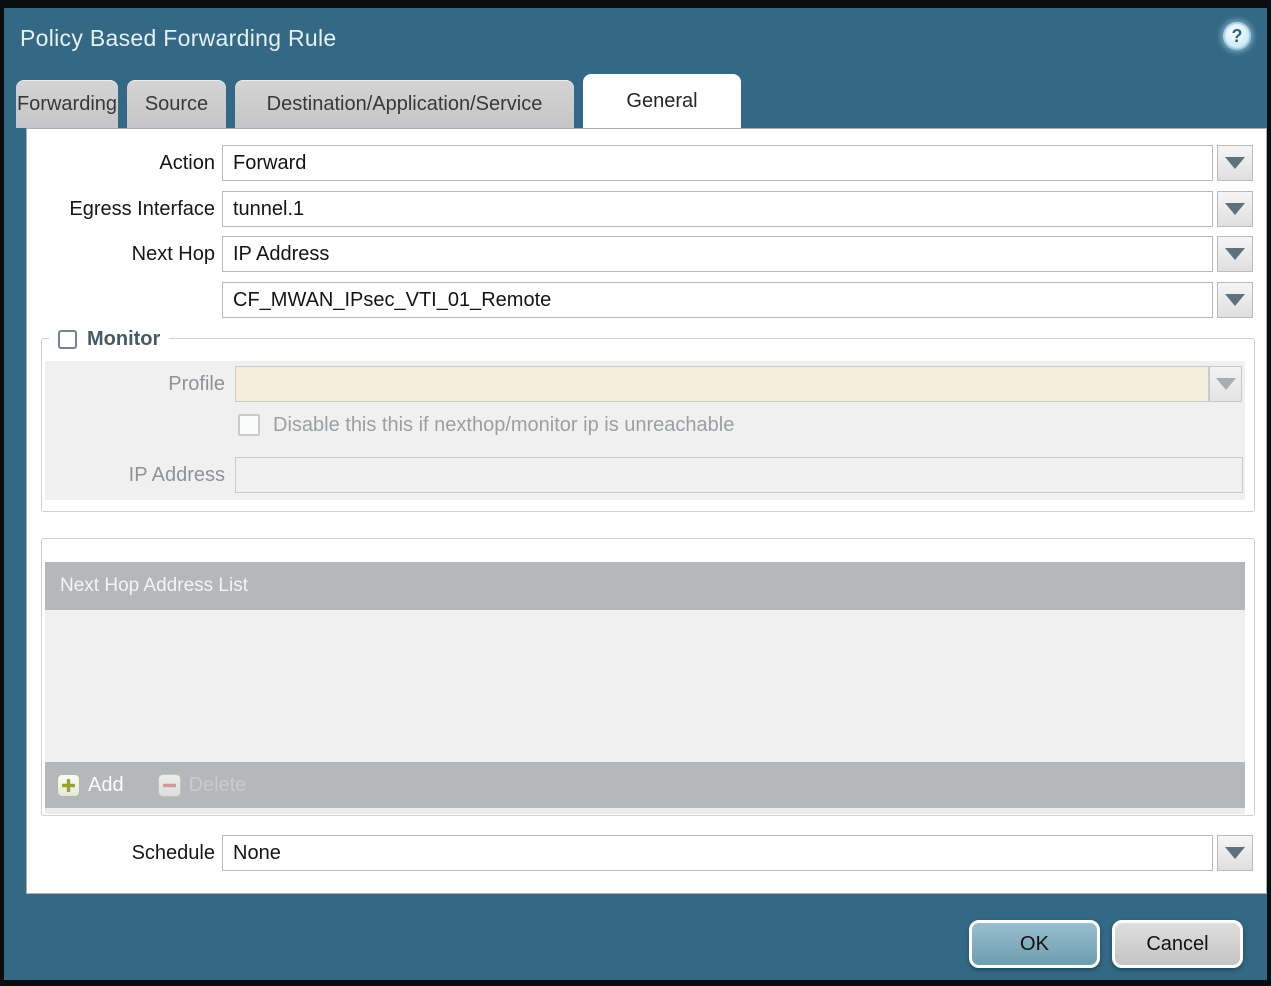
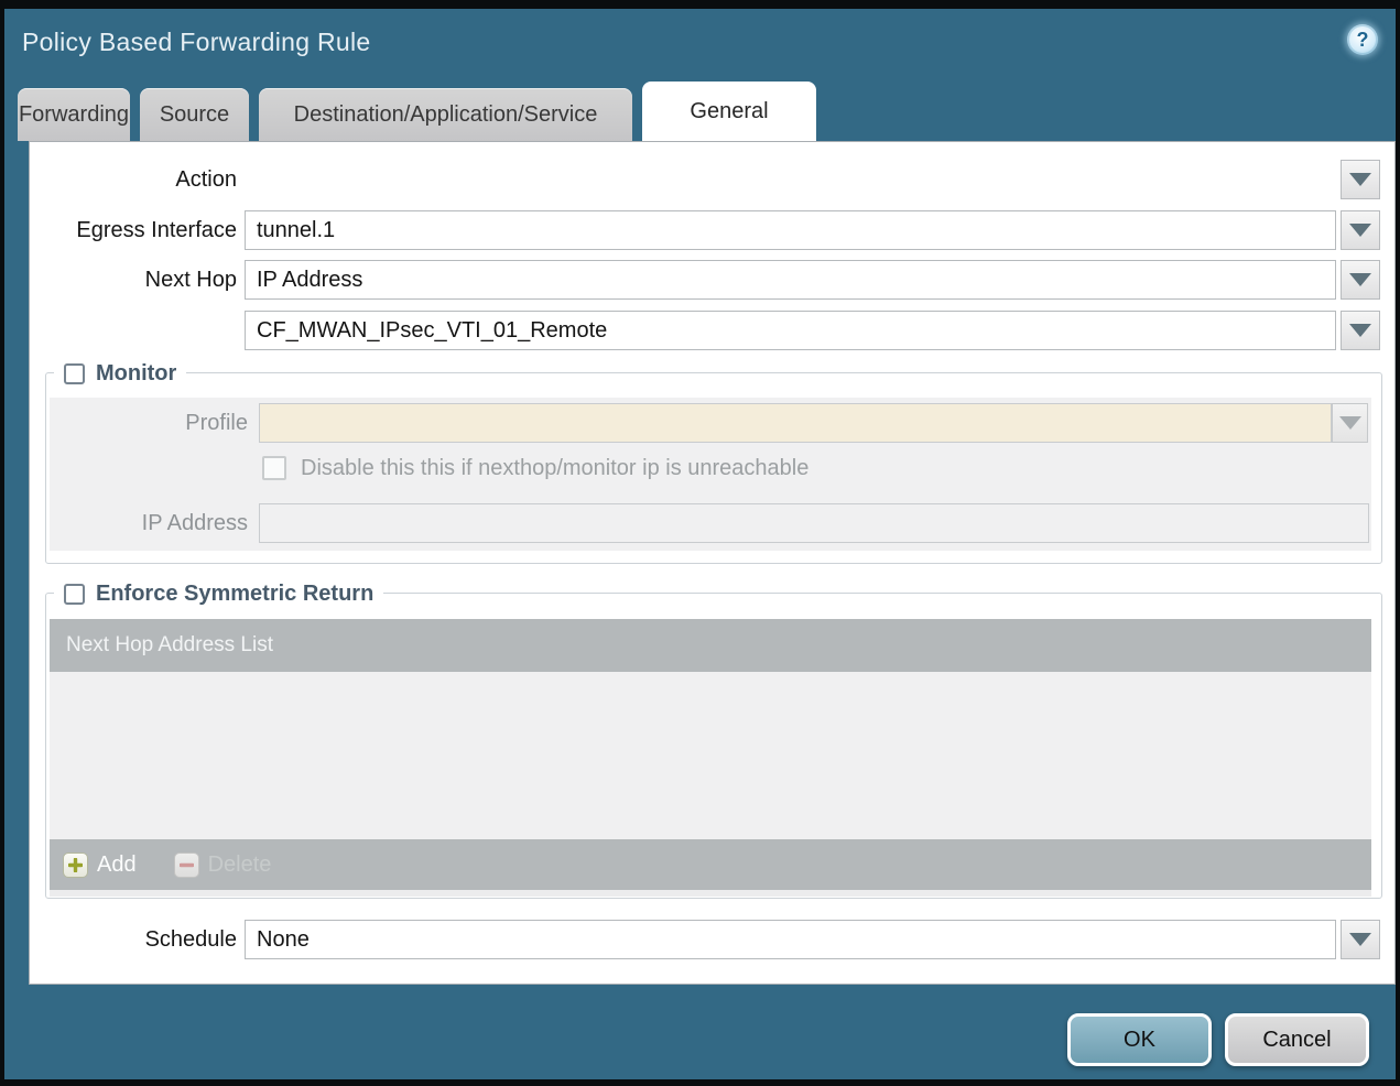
  Policy Based Forwarding Rule
  ?
  Forwarding
  Source
  Destination/Application/Service
  General
  Action
- Forward
  Egress Interface
  tunnel.1
  Next Hop
  IP Address
  CF_MWAN_IPsec_VTI_01_Remote
  Monitor
  Profile
  Disable this this if nexthop/monitor ip is unreachable
  IP Address
+ Enforce Symmetric Return
  Next Hop Address List
  Add
  Schedule
  None
  OK
  Cancel
